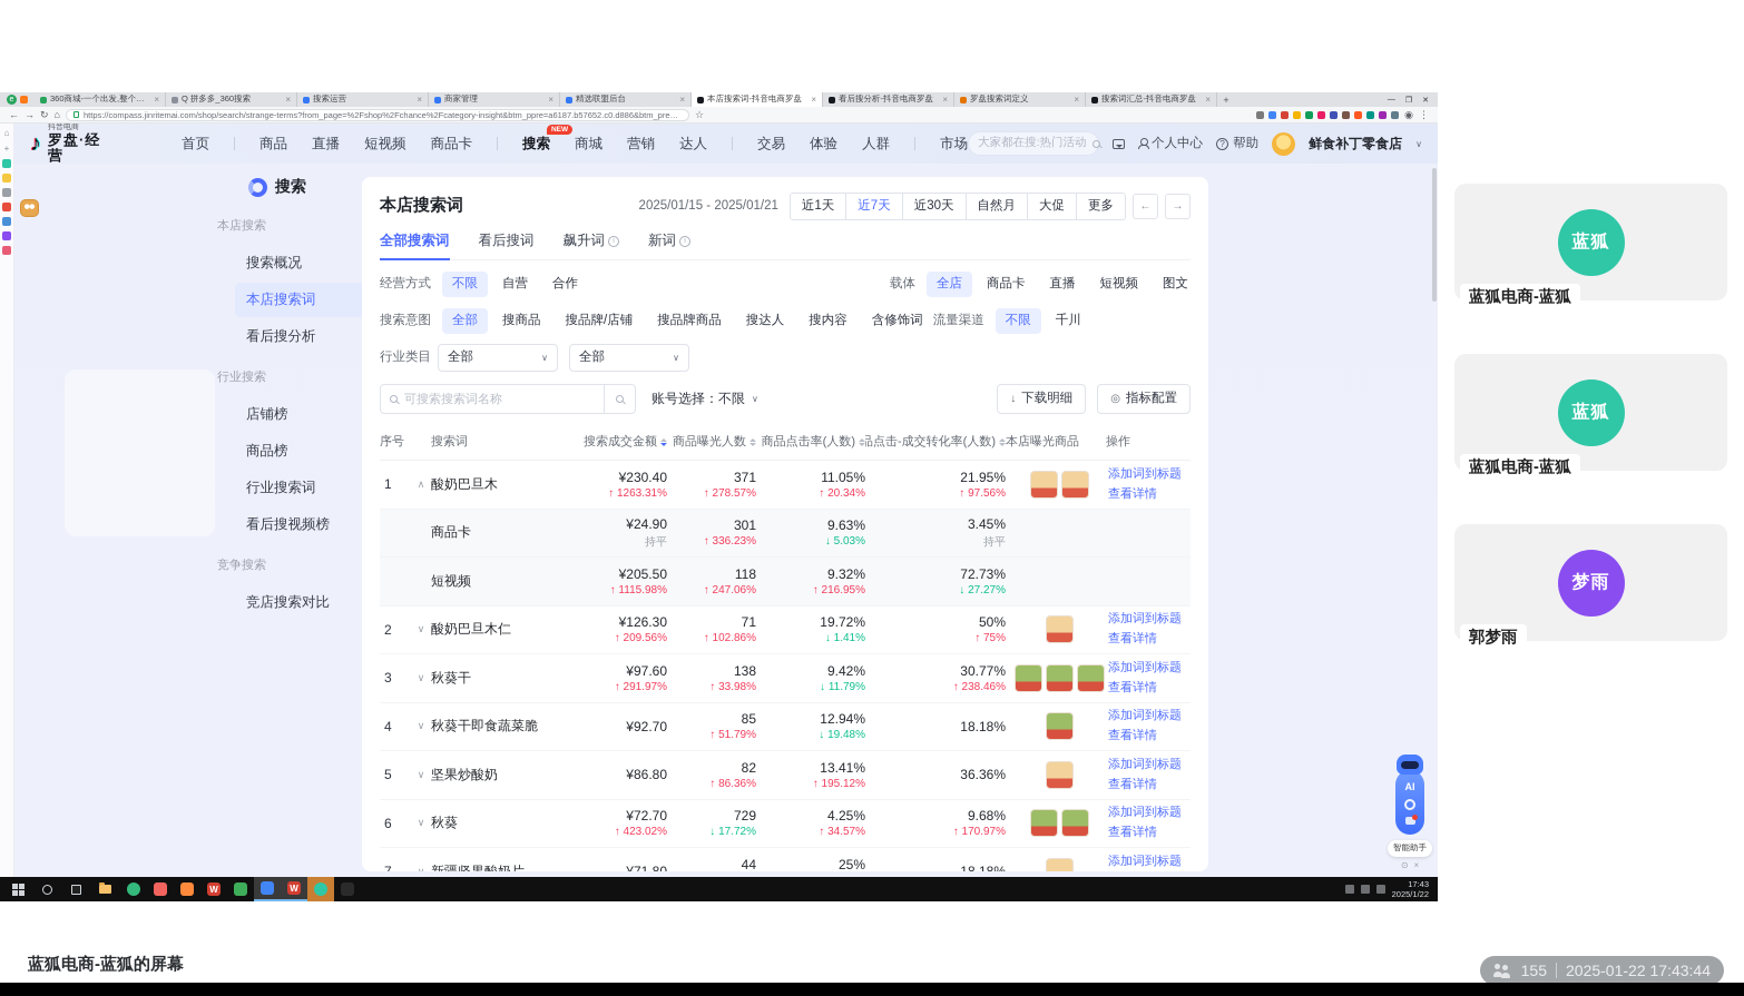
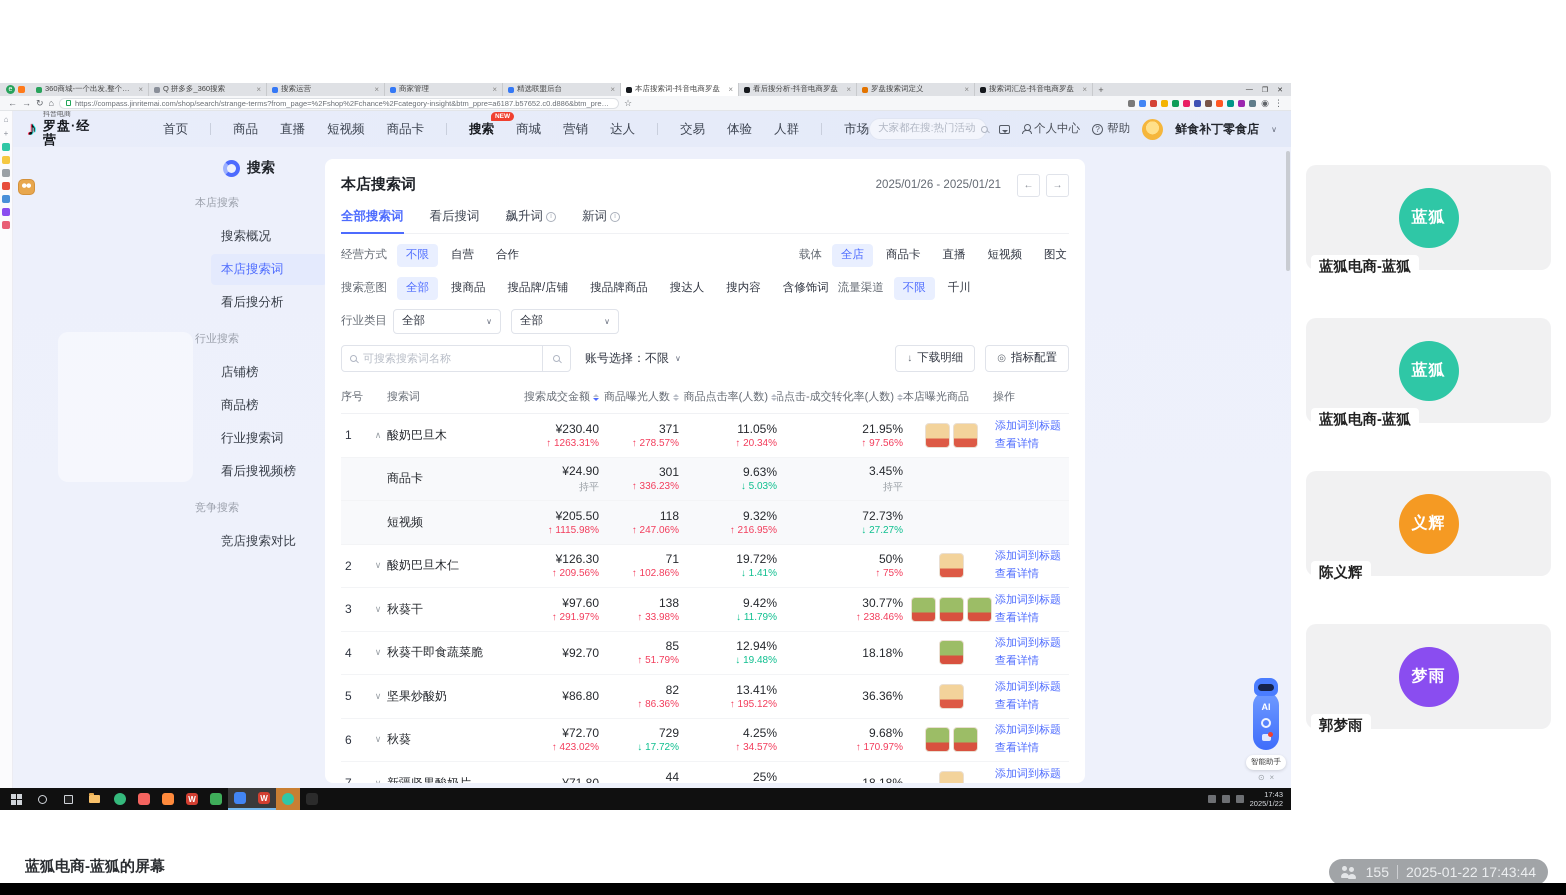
  360商城-一个出发,整个世界
  ×
  Q 拼多多_360搜索
  ×
  搜索运营
  ×
  商家管理
  ×
  精选联盟后台
  ×
  本店搜索词-抖音电商罗盘
  ×
  看后搜分析-抖音电商罗盘
  ×
  罗盘搜索词定义
  ×
  搜索词汇总-抖音电商罗盘
  ×
  +
  ←
  →
  ↻
  ⌂
  ☆
  ◉
  ⋮
  ⌂
  +
  ♪
  罗盘·经营
  首页
  商品
  直播
  短视频
  商品卡
  搜索
  商城
  营销
  达人
  交易
  体验
  人群
  市场
  大家都在搜:热门活动
  个人中心
  ?
  帮助
  鲜食补丁零食店
  ∨
  搜索
  本店搜索
  搜索概况
  本店搜索词
  看后搜分析
  行业搜索
  店铺榜
  商品榜
  行业搜索词
  看后搜视频榜
  竞争搜索
  竞店搜索对比
  本店搜索词
- 2025/01/15 - 2025/01/21
+ 2025/01/26 - 2025/01/21
- 近1天
- 近7天
- 近30天
- 自然月
- 大促
- 更多
  ←
  →
  全部搜索词
  看后搜词
  飙升词
  新词
  经营方式
  不限
  自营
  合作
  载体
  全店
  商品卡
  直播
  短视频
  图文
  搜索意图
  全部
  搜商品
  搜品牌/店铺
  搜品牌商品
  搜达人
  搜内容
  含修饰词
  流量渠道
  不限
  千川
  行业类目
  全部
  ∨
  全部
  ∨
  可搜索搜索词名称
  账号选择：不限
  ∨
  ↓
  下载明细
  ◎
  指标配置
  序号
  搜索词
  搜索成交金额
  商品曝光人数
  商品点击率(人数)
  品点击-成交转化率(人数)
  本店曝光商品
  操作
  1
  ∧
  酸奶巴旦木
  ¥230.40
  ↑ 1263.31%
  371
  ↑ 278.57%
  11.05%
  ↑ 20.34%
  21.95%
  ↑ 97.56%
  添加词到标题
  查看详情
  商品卡
  ¥24.90
  持平
  301
  ↑ 336.23%
  9.63%
  ↓ 5.03%
  3.45%
  持平
  短视频
  ¥205.50
  ↑ 1115.98%
  118
  ↑ 247.06%
  9.32%
  ↑ 216.95%
  72.73%
  ↓ 27.27%
  2
  ∨
  酸奶巴旦木仁
  ¥126.30
  ↑ 209.56%
  71
  ↑ 102.86%
  19.72%
  ↓ 1.41%
  50%
  ↑ 75%
  添加词到标题
  查看详情
  3
  ∨
  秋葵干
  ¥97.60
  ↑ 291.97%
  138
  ↑ 33.98%
  9.42%
  ↓ 11.79%
  30.77%
  ↑ 238.46%
  添加词到标题
  查看详情
  4
  ∨
  秋葵干即食蔬菜脆
  ¥92.70
  85
  ↑ 51.79%
  12.94%
  ↓ 19.48%
  18.18%
  添加词到标题
  查看详情
  5
  ∨
  坚果炒酸奶
  ¥86.80
  82
  ↑ 86.36%
  13.41%
  ↑ 195.12%
  36.36%
  添加词到标题
  查看详情
  6
  ∨
  秋葵
  ¥72.70
  ↑ 423.02%
  729
  ↓ 17.72%
  4.25%
  ↑ 34.57%
  9.68%
  ↑ 170.97%
  添加词到标题
  查看详情
  ∨
  新疆坚果酸奶片
  44
  25%
  添加词到标题
  AI
  智能助手
  ⊙
  ×
  W
  W
  17:43
  2025/1/22
  蓝狐
  蓝狐电商-蓝狐
  蓝狐
  蓝狐电商-蓝狐
+ 义辉
+ 陈义辉
  梦雨
  郭梦雨
  蓝狐电商-蓝狐的屏幕
  155
  2025-01-22 17:43:44
